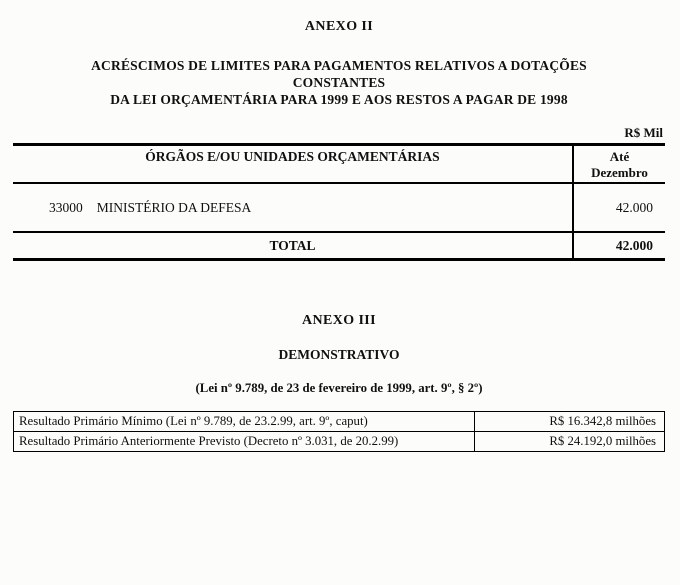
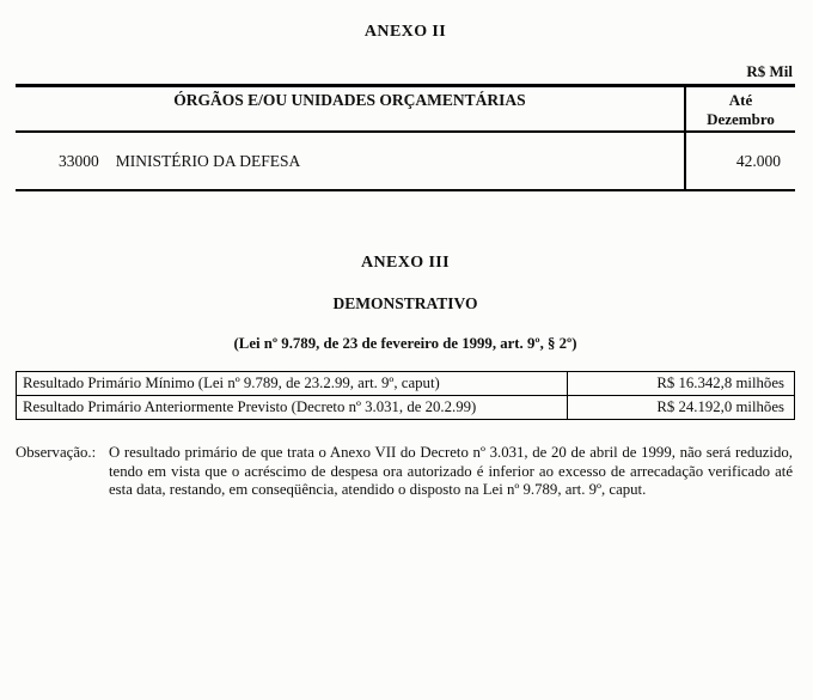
  ANEXO II
- ACRÉSCIMOS DE LIMITES PARA PAGAMENTOS RELATIVOS A DOTAÇÕES
- CONSTANTES
- DA LEI ORÇAMENTÁRIA PARA 1999 E AOS RESTOS A PAGAR DE 1998
  R$ Mil
  ÓRGÃOS E/OU UNIDADES ORÇAMENTÁRIAS	Até Dezembro
  33000 MINISTÉRIO DA DEFESA	42.000
- TOTAL	42.000
  ANEXO III
  DEMONSTRATIVO
  (Lei nº 9.789, de 23 de fevereiro de 1999, art. 9º, § 2º)
  Resultado Primário Mínimo (Lei nº 9.789, de 23.2.99, art. 9º, caput)	R$ 16.342,8 milhões
  Resultado Primário Anteriormente Previsto (Decreto nº 3.031, de 20.2.99)	R$ 24.192,0 milhões
+ Observação.:
+ O resultado primário de que trata o Anexo VII do Decreto nº 3.031, de 20 de abril de 1999, não será reduzido, tendo em vista que o acréscimo de despesa ora autorizado é inferior ao excesso de arrecadação verificado até esta data, restando, em conseqüência, atendido o disposto na Lei nº 9.789, art. 9º, caput.
